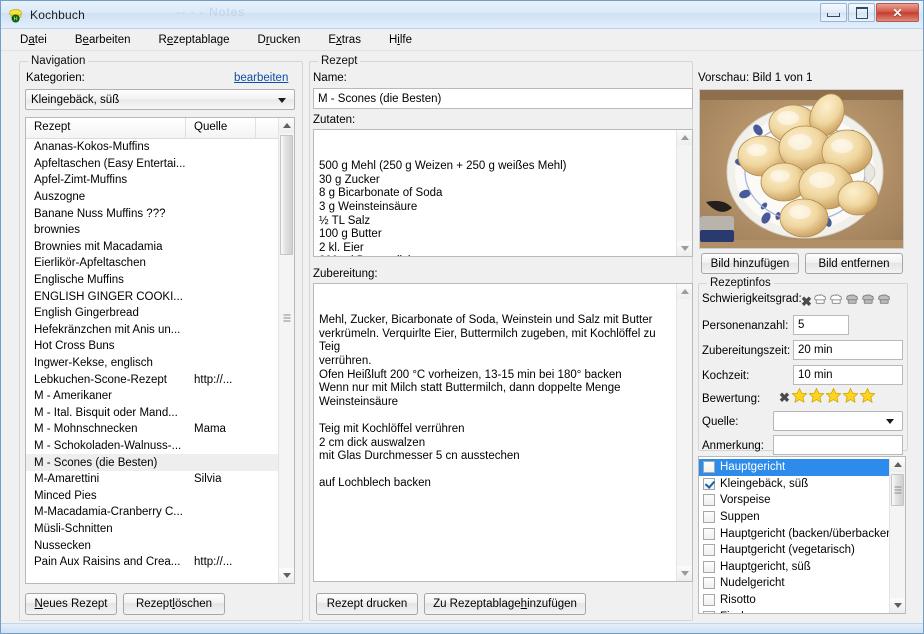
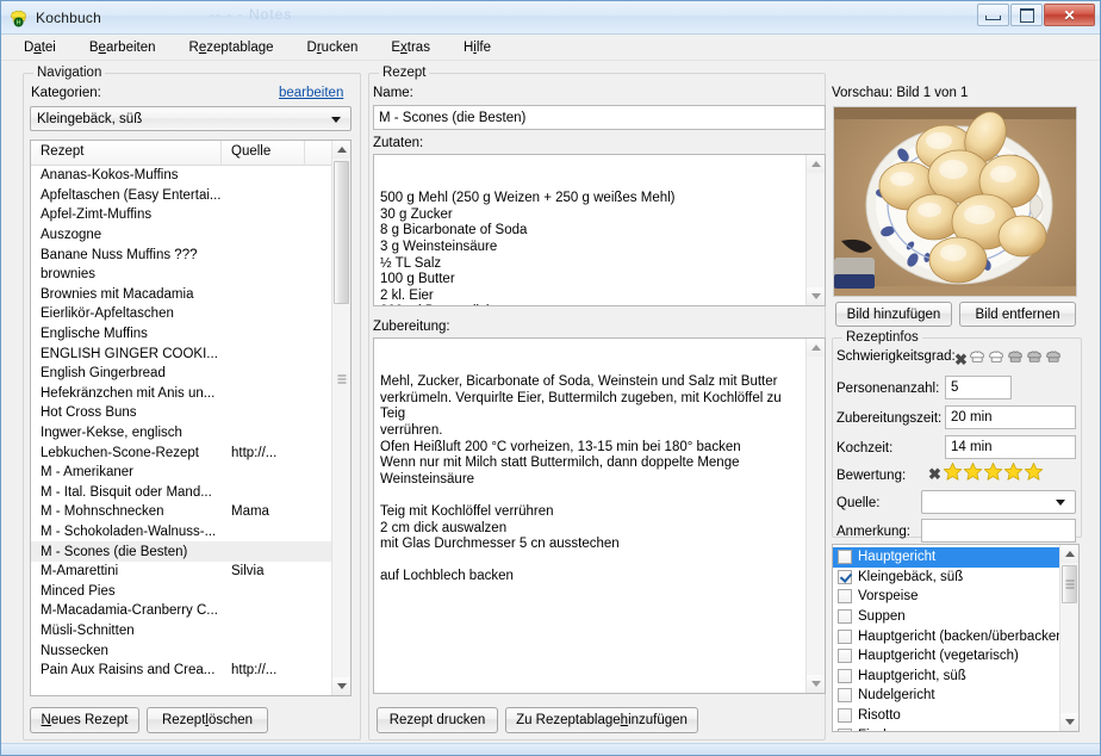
  Kochbuch
  -- - - Notes
  ✕
  Datei
  Bearbeiten
  Rezeptablage
  Drucken
  Extras
  Hilfe
  Navigation
  Kategorien:
  bearbeiten
  Kleingebäck, süß
  Rezept
  Quelle
  Ananas-Kokos-Muffins
  Apfeltaschen (Easy Entertai...
  Apfel-Zimt-Muffins
  Auszogne
  Banane Nuss Muffins ???
  brownies
  Brownies mit Macadamia
  Eierlikör-Apfeltaschen
  Englische Muffins
  ENGLISH GINGER COOKI...
  English Gingerbread
  Hefekränzchen mit Anis un...
  Hot Cross Buns
  Ingwer-Kekse, englisch
  Lebkuchen-Scone-Rezept
  http://...
  M - Amerikaner
  M - Ital. Bisquit oder Mand...
  M - Mohnschnecken
  Mama
  M - Schokoladen-Walnuss-...
  M - Scones (die Besten)
  M-Amarettini
  Silvia
  Minced Pies
  M-Macadamia-Cranberry C...
  Müsli-Schnitten
  Nussecken
  Pain Aux Raisins and Crea...
  http://...
  N
  eues Rezept
  Rezept
  l
  öschen
  Rezept
  Name:
  M - Scones (die Besten)
  Zutaten:
  500 g Mehl (250 g Weizen + 250 g weißes Mehl)
  30 g Zucker
  8 g Bicarbonate of Soda
  3 g Weinsteinsäure
  ½ TL Salz
  100 g Butter
  2 kl. Eier
  Zubereitung:
  Mehl, Zucker, Bicarbonate of Soda, Weinstein und Salz mit Butter
  verkrümeln. Verquirlte Eier, Buttermilch zugeben, mit Kochlöffel zu Teig
  verrühren.
  Ofen Heißluft 200 °C vorheizen, 13-15 min bei 180° backen
  Wenn nur mit Milch statt Buttermilch, dann doppelte Menge Weinsteinsäure
  Teig mit Kochlöffel verrühren
  2 cm dick auswalzen
  mit Glas Durchmesser 5 cn ausstechen
  auf Lochblech backen
  Rezept drucken
  Zu Rezeptablage
  h
  inzufügen
  Vorschau: Bild 1 von 1
  Bild hinzufügen
  Bild entfernen
  Rezeptinfos
  Schwierigkeitsgrad:
  ✖
  Personenanzahl:
  5
  Zubereitungszeit:
  20 min
  Kochzeit:
- 10 min
+ 14 min
  Bewertung:
  ✖
  Quelle:
  Anmerkung:
  Hauptgericht
  Kleingebäck, süß
  Vorspeise
  Suppen
  Hauptgericht (backen/überbacke
  Hauptgericht (vegetarisch)
  Hauptgericht, süß
  Nudelgericht
  Risotto
